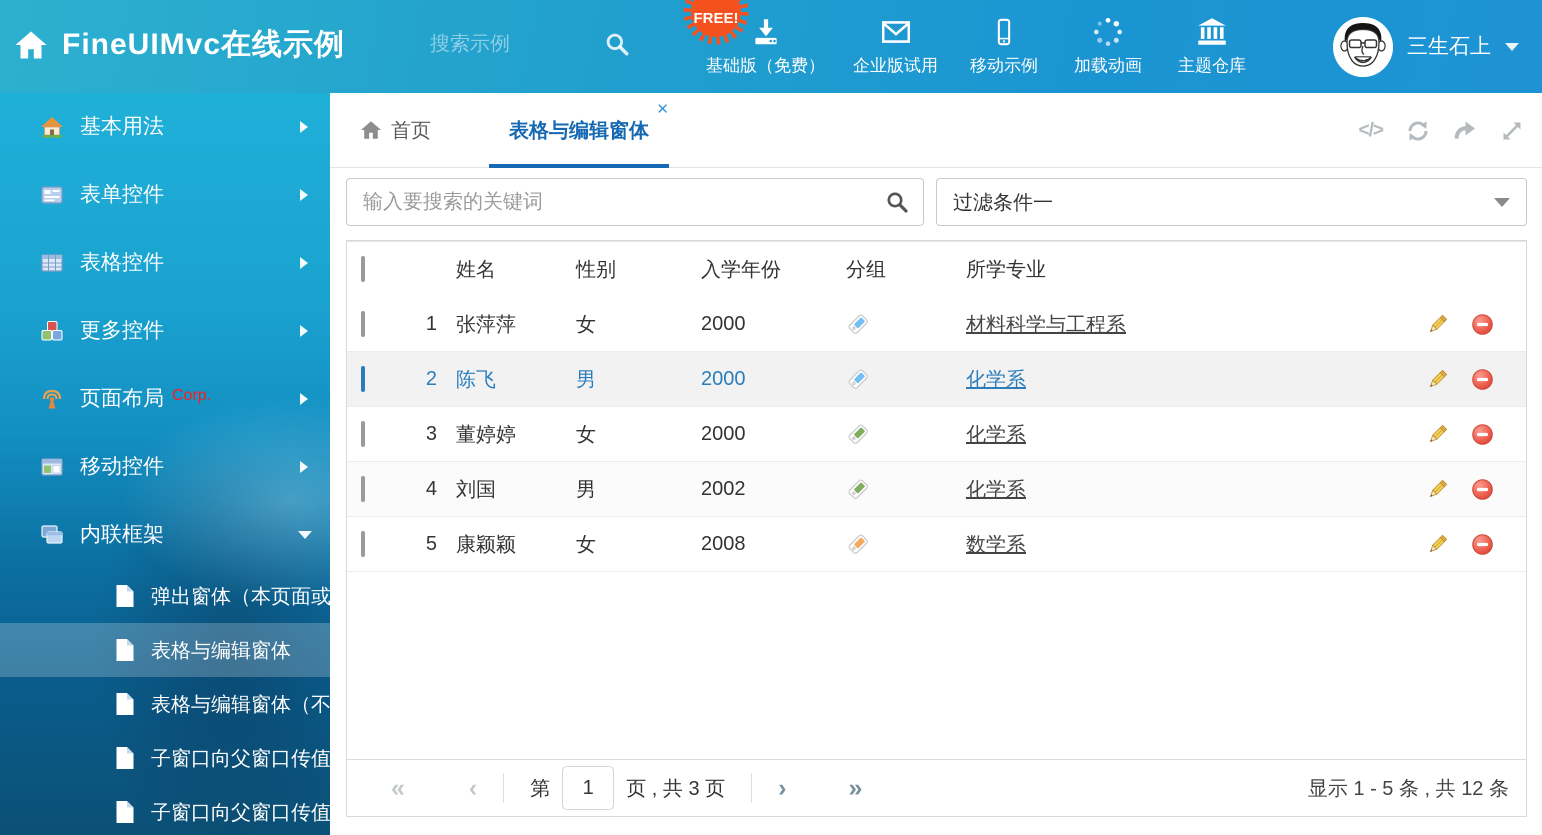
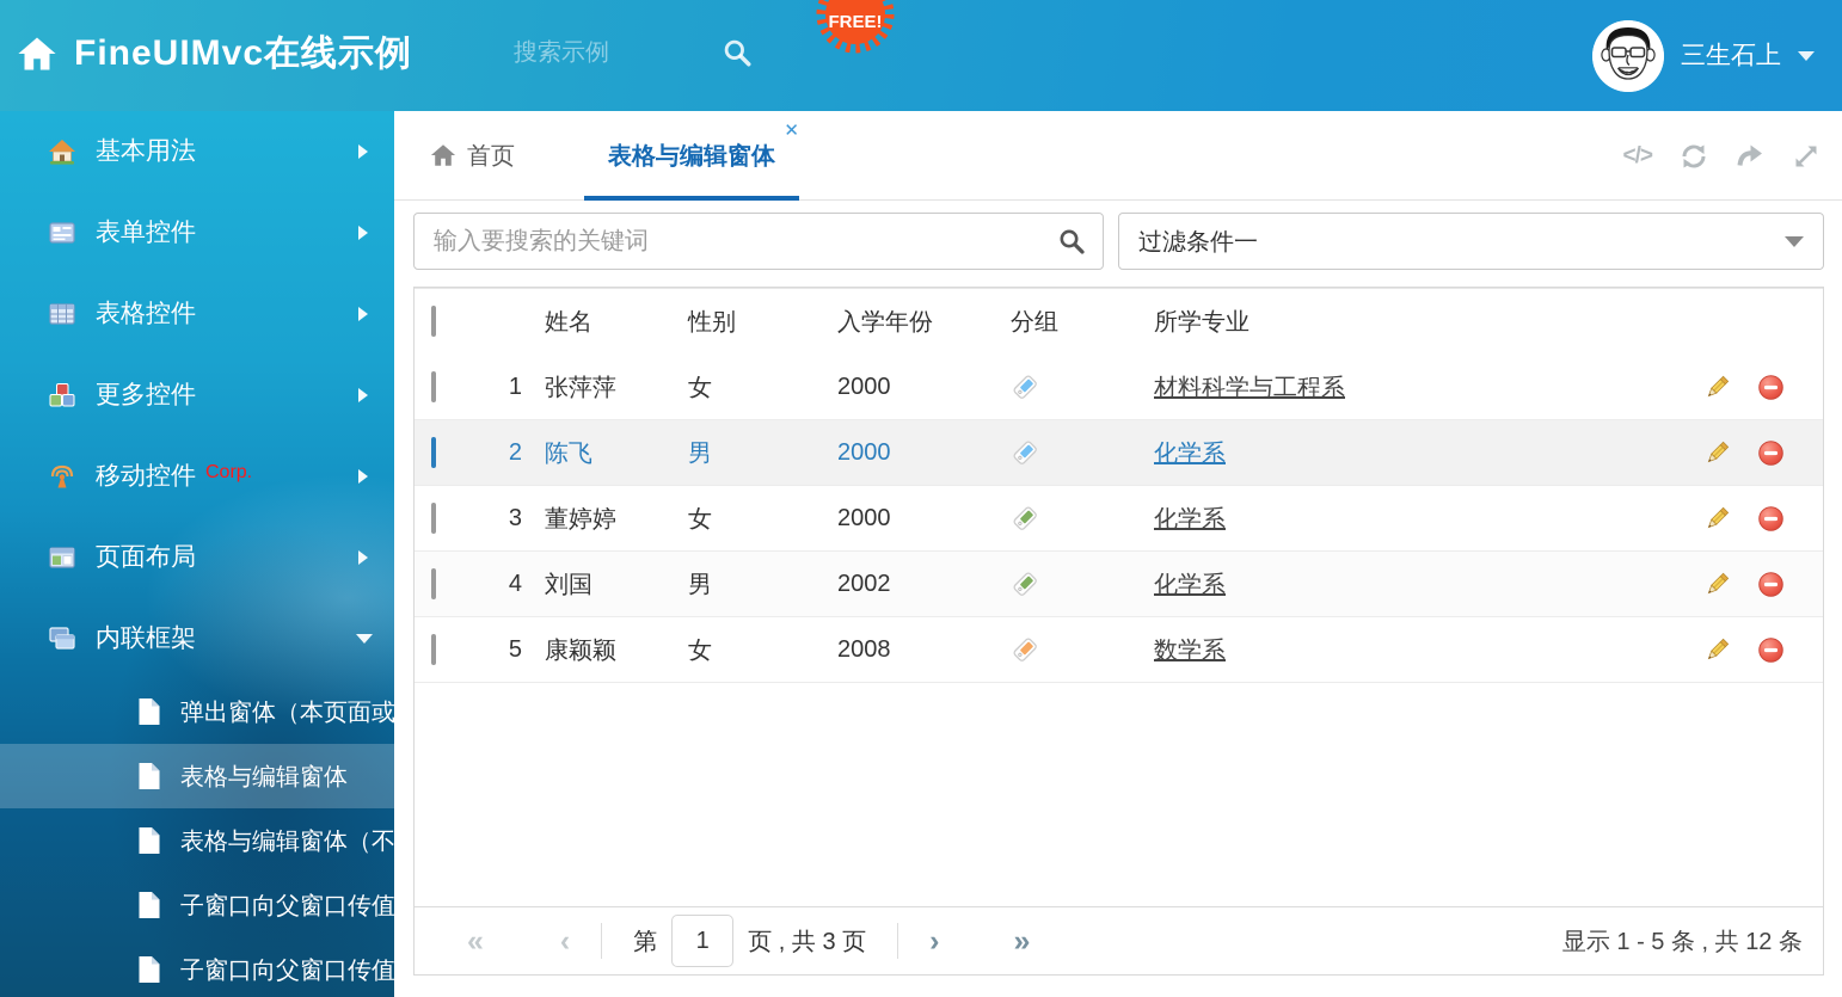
  FineUIMvc在线示例
  搜索示例
- 基础版（免费）
- 企业版试用
- 移动示例
- 加载动画
- 主题仓库
  FREE!
  三生石上
  基本用法
  表单控件
  表格控件
  更多控件
- 页面布局
+ 移动控件
  Corp.
- 移动控件
+ 页面布局
  内联框架
  弹出窗体（本页面或
  表格与编辑窗体
  表格与编辑窗体（不
  子窗口向父窗口传值
  子窗口向父窗口传值
  首页
  表格与编辑窗体
  ✕
  </>
  输入要搜索的关键词
  过滤条件一
  姓名
  性别
  入学年份
  分组
  所学专业
  1
  张萍萍
  女
  2000
  材料科学与工程系
  2
  陈飞
  男
  2000
  化学系
  3
  董婷婷
  女
  2000
  化学系
  4
  刘国
  男
  2002
  化学系
  5
  康颖颖
  女
  2008
  数学系
  «
  ‹
  第
  1
  页 , 共 3 页
  ›
  »
  显示 1 - 5 条 , 共 12 条
